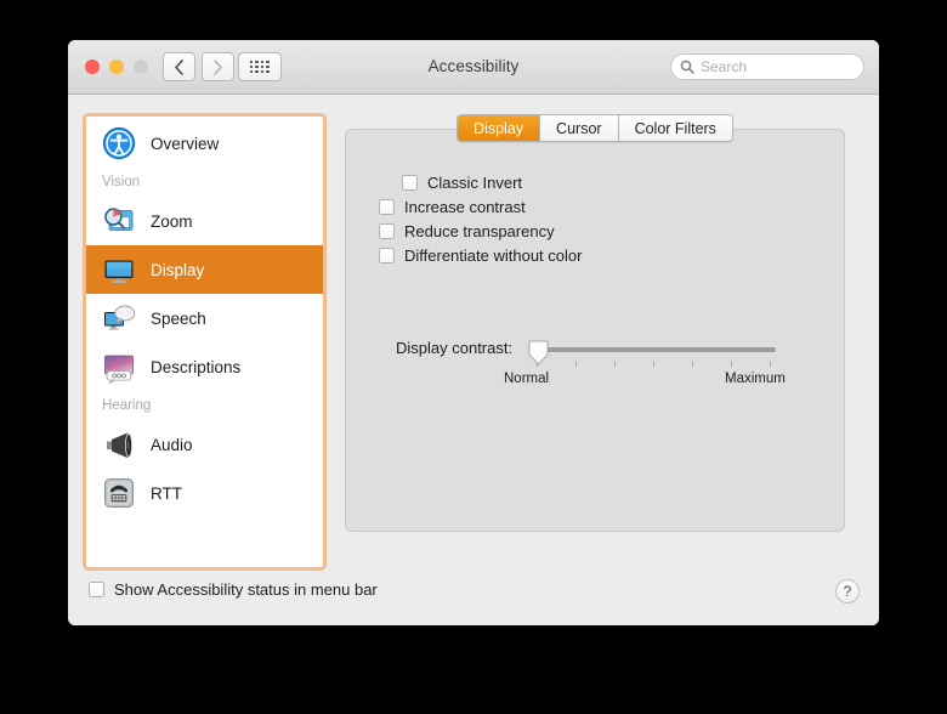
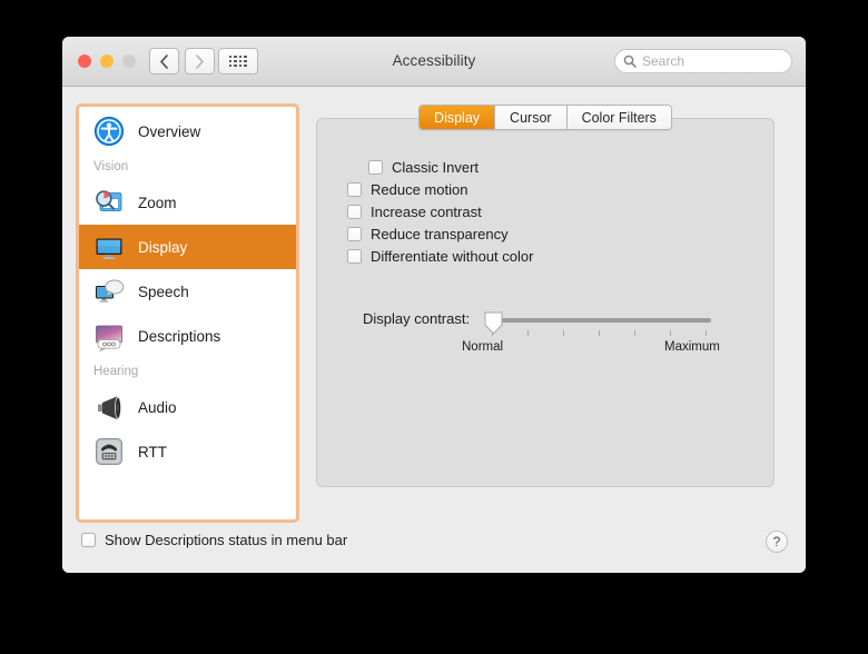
  Accessibility
  Search
  Overview
  Vision
  Zoom
  Display
  Speech
  Descriptions
  Hearing
  Audio
  RTT
  Classic Invert
+ Reduce motion
  Increase contrast
  Reduce transparency
  Differentiate without color
  Display contrast:
  Normal
  Maximum
  Display
  Cursor
  Color Filters
- Show Accessibility status in menu bar
+ Show Descriptions status in menu bar
  ?
